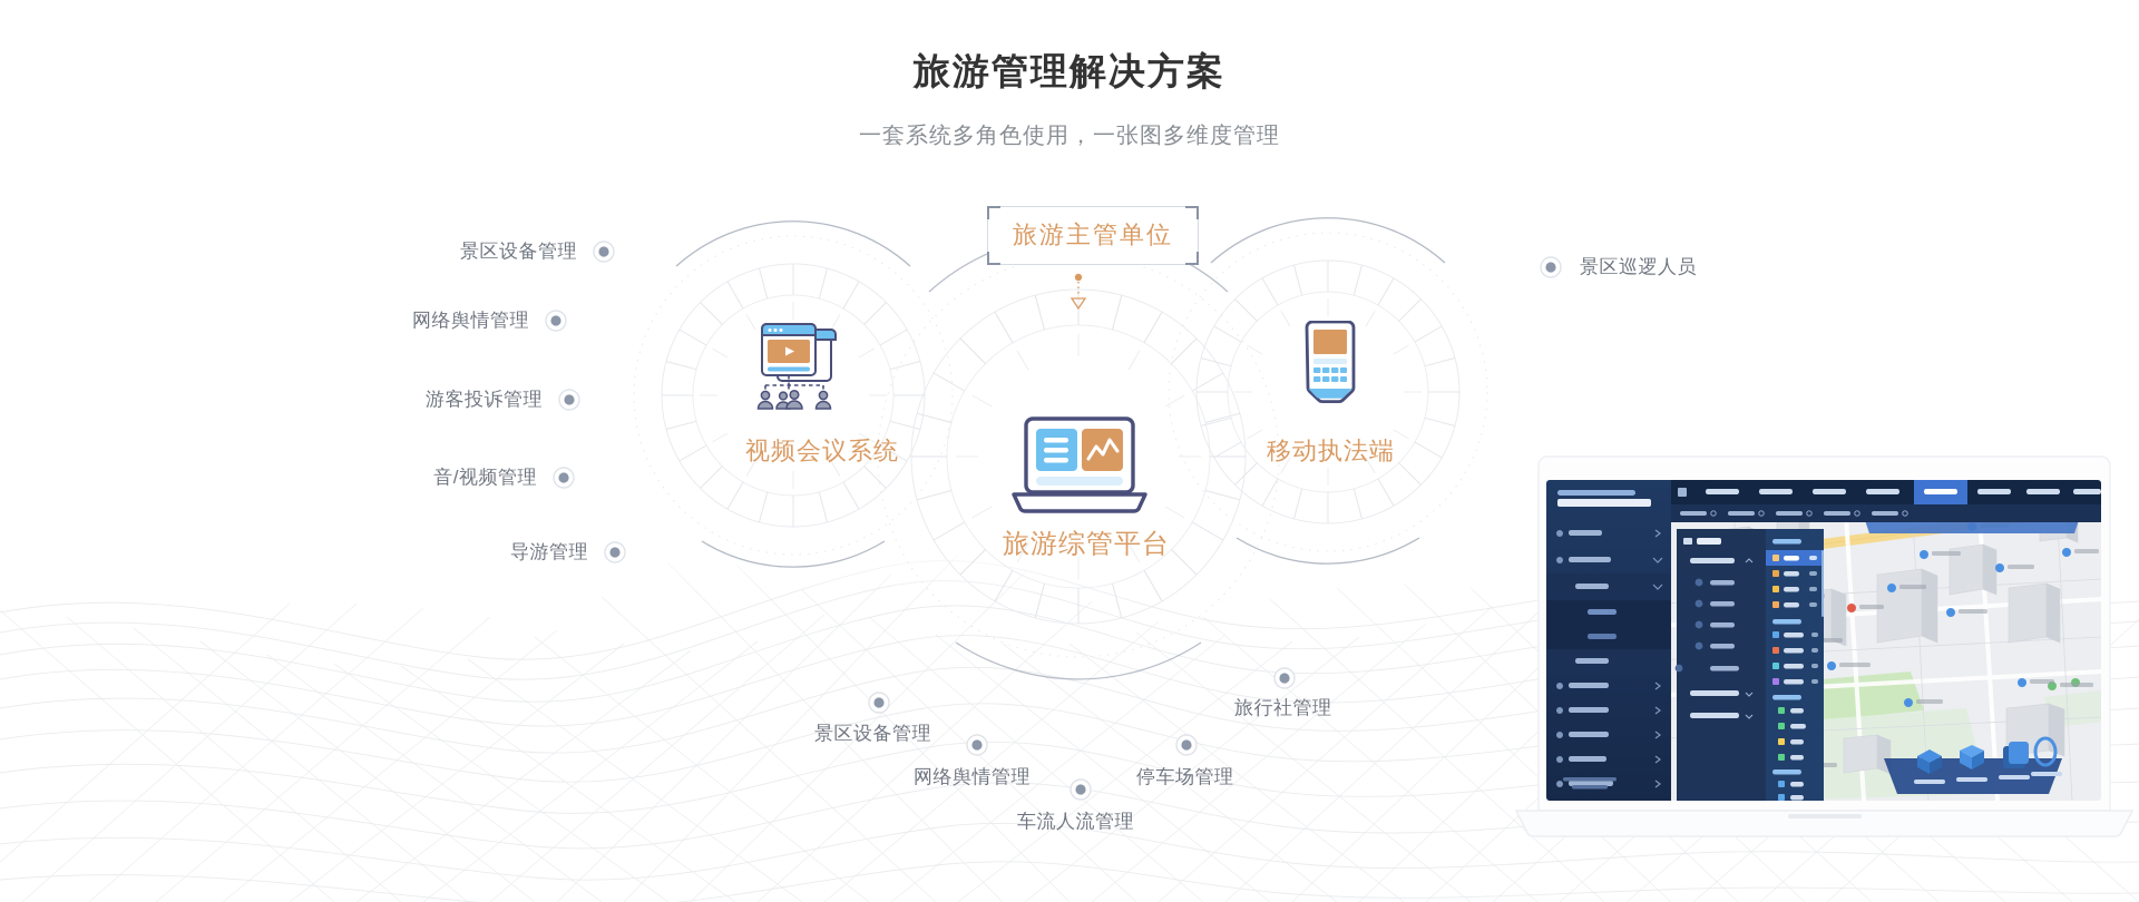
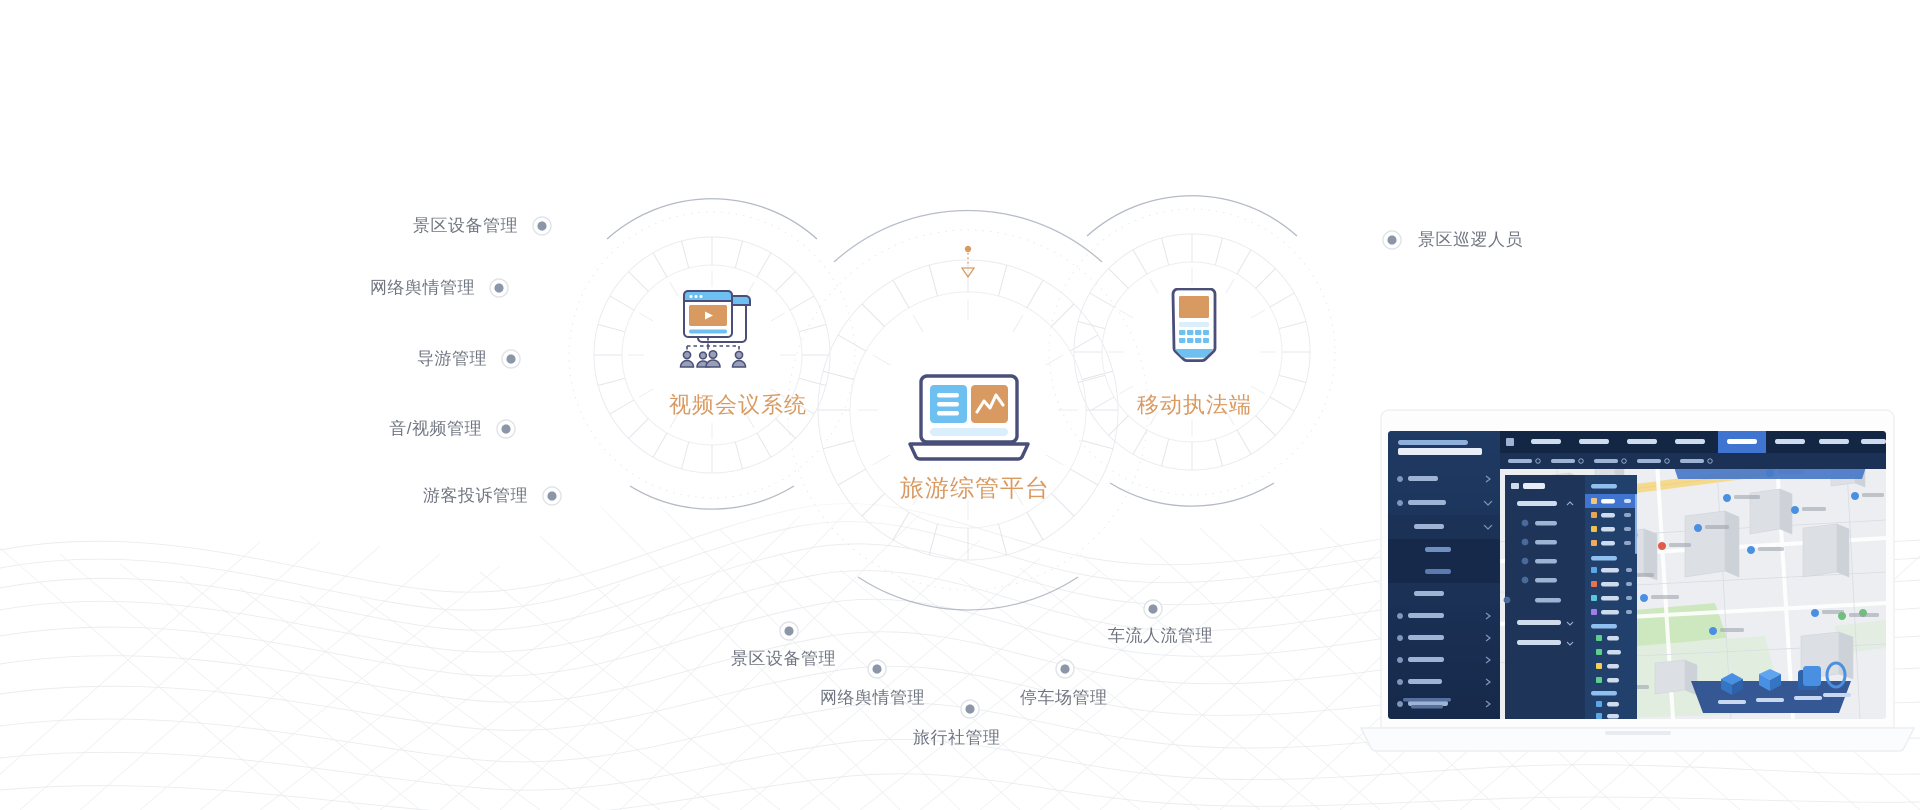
- 旅游管理解决方案
- 一套系统多角色使用，一张图多维度管理
- 旅游主管单位
  视频会议系统
  旅游综管平台
  移动执法端
  景区设备管理
  网络舆情管理
- 游客投诉管理
+ 导游管理
  音/视频管理
- 导游管理
+ 游客投诉管理
  景区巡逻人员
  景区设备管理
  网络舆情管理
- 车流人流管理
+ 旅行社管理
  停车场管理
- 旅行社管理
+ 车流人流管理
